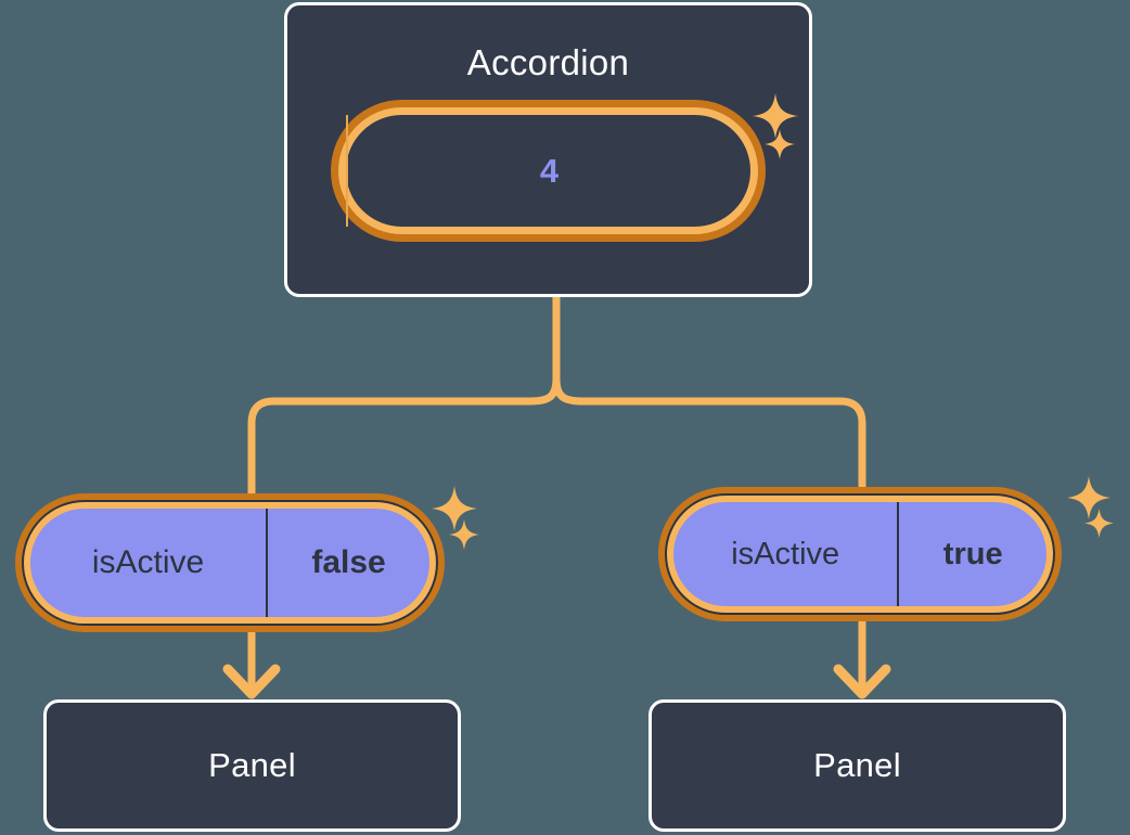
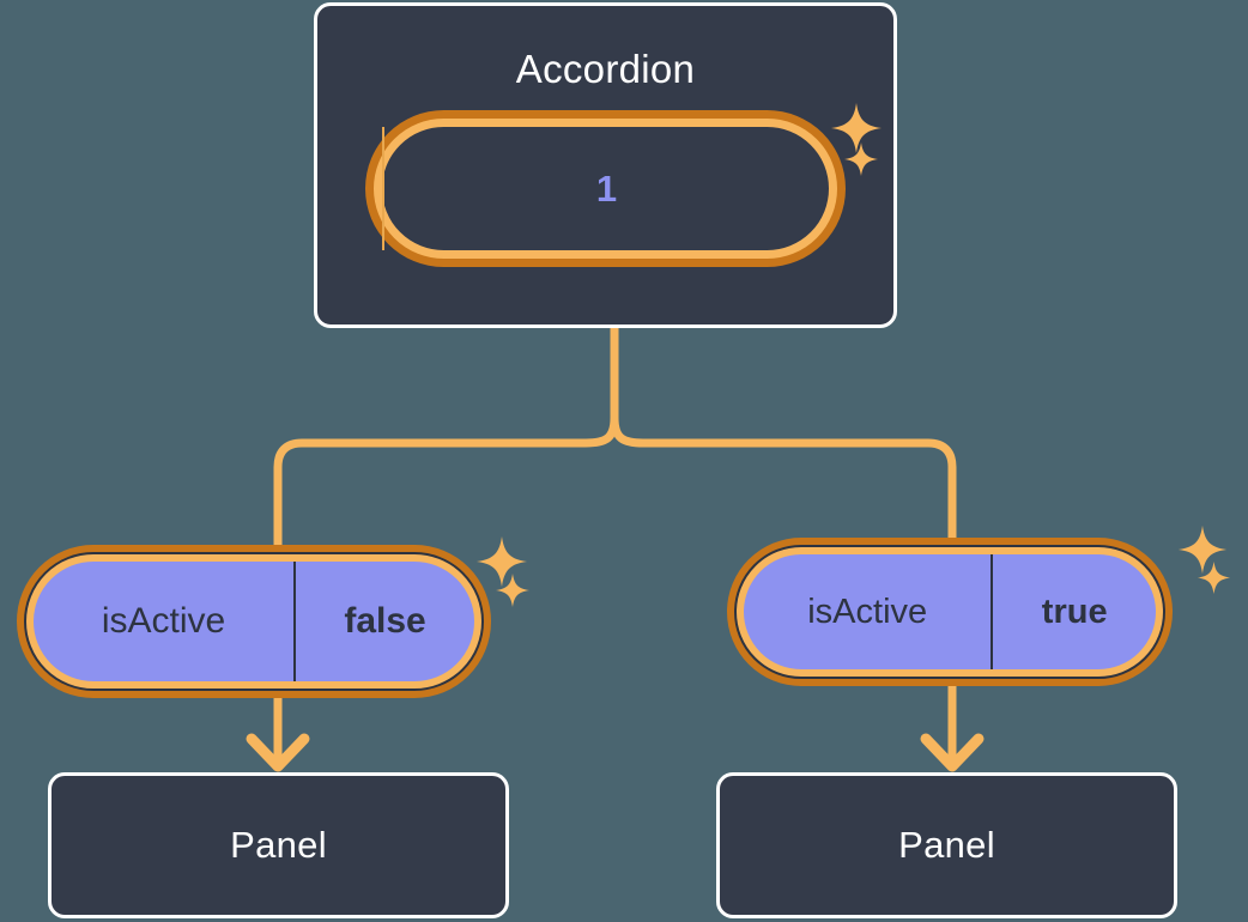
  Accordion
- 4
+ 1
  isActive
  false
  Panel
  isActive
  true
  Panel
